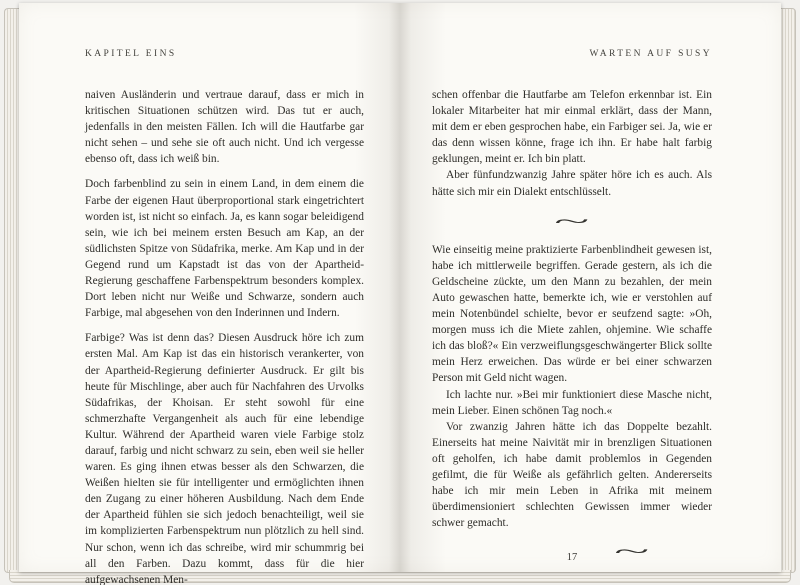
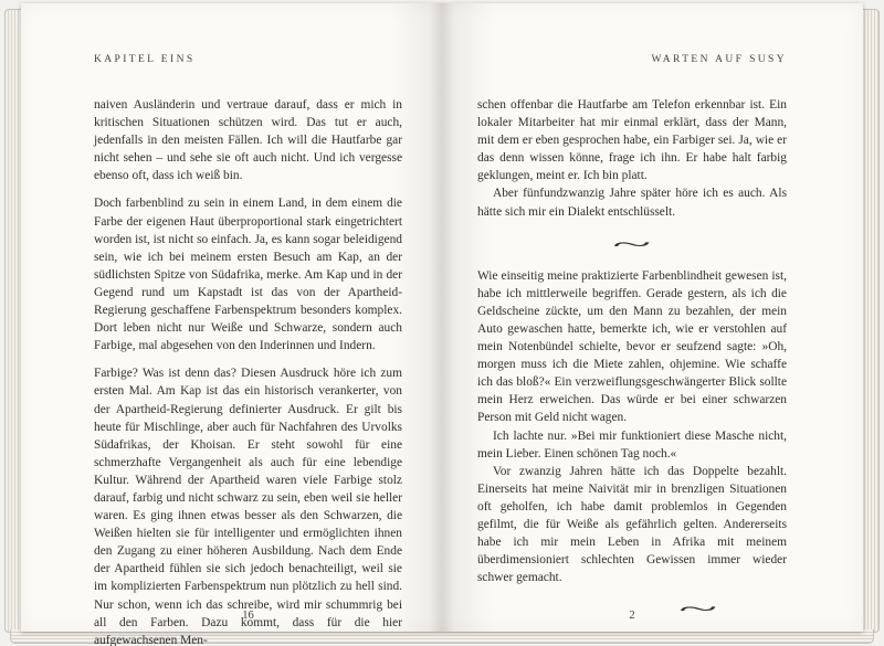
  KAPITEL EINS
  naiven Ausländerin und vertraue darauf, dass er mich kritischen Situationen schützen wird. Das tut er auc jedenfalls in den meisten Fällen. Ich will die Hautfarbe g nicht sehen – und sehe sie oft auch nicht. Und ich verges ebenso oft, dass ich weiß bin.
  Doch farbenblind zu sein in einem Land, in dem einem d Farbe der eigenen Haut überproportional stark eingetricht worden ist, ist nicht so einfach. Ja, es kann sogar beleidige sein, wie ich bei meinem ersten Besuch am Kap, an d südlichsten Spitze von Südafrika, merke. Am Kap und in d Gegend rund um Kapstadt ist das von der ApartheiRegierung geschaffene Farbenspektrum besonders komple Dort leben nicht nur Weiße und Schwarze, sondern au Farbige, mal abgesehen von den Inderinnen und Indern.
  Farbige? Was ist denn das? Diesen Ausdruck höre ich zu ersten Mal. Am Kap ist das ein historisch verankerter, v der Apartheid-Regierung definierter Ausdruck. Er gilt heute für Mischlinge, aber auch für Nachfahren des Urvol Südafrikas, der Khoisan. Er steht sowohl für ei schmerzhafte Vergangenheit als auch für eine lebendi Kultur. Während der Apartheid waren viele Farbige sto darauf, farbig und nicht schwarz zu sein, eben weil sie hel waren. Es ging ihnen etwas besser als den Schwarzen, d Weißen hielten sie für intelligenter und ermöglichten ihn den Zugang zu einer höheren Ausbildung. Nach dem En der Apartheid fühlen sie sich jedoch benachteiligt, weil im komplizierten Farbenspektrum nun plötzlich zu hell sin Nur schon, wenn ich das schreibe, wird mir schummrig b all den Farben. Dazu kommt, dass für die h aufgewachsenen Men-
+ 16
  WARTEN AUF SUSY
  en offenbar die Hautfarbe am Telefon erkennbar ist. Ein aler Mitarbeiter hat mir einmal erklärt, dass der Mann, dem er eben gesprochen habe, ein Farbiger sei. Ja, wie er denn wissen könne, frage ich ihn. Er habe halt farbig lungen, meint er. Ich bin platt.
  Aber fünfundzwanzig Jahre später höre ich es auch. Als te sich mir ein Dialekt entschlüsselt.
  ~
  e einseitig meine praktizierte Farbenblindheit gewesen ist, e ich mittlerweile begriffen. Gerade gestern, als ich die ldscheine zückte, um den Mann zu bezahlen, der mein to gewaschen hatte, bemerkte ich, wie er verstohlen auf in Notenbündel schielte, bevor er seufzend sagte: »Oh, rgen muss ich die Miete zahlen, ohjemine. Wie schaffe das bloß?« Ein verzweiflungsgeschwängerter Blick sollte in Herz erweichen. Das würde er bei einer schwarzen son mit Geld nicht wagen.
  Ich lachte nur. »Bei mir funktioniert diese Masche nicht, in Lieber. Einen schönen Tag noch.«
  Vor zwanzig Jahren hätte ich das Doppelte bezahlt. erseits hat meine Naivität mir in brenzligen Situationen geholfen, ich habe damit problemlos in Gegenden ilmt, die für Weiße als gefährlich gelten. Andererseits e ich mir mein Leben in Afrika mit meinem rdimensioniert schlechten Gewissen immer wieder wer gemacht.
  ~
- 17
+ 2
